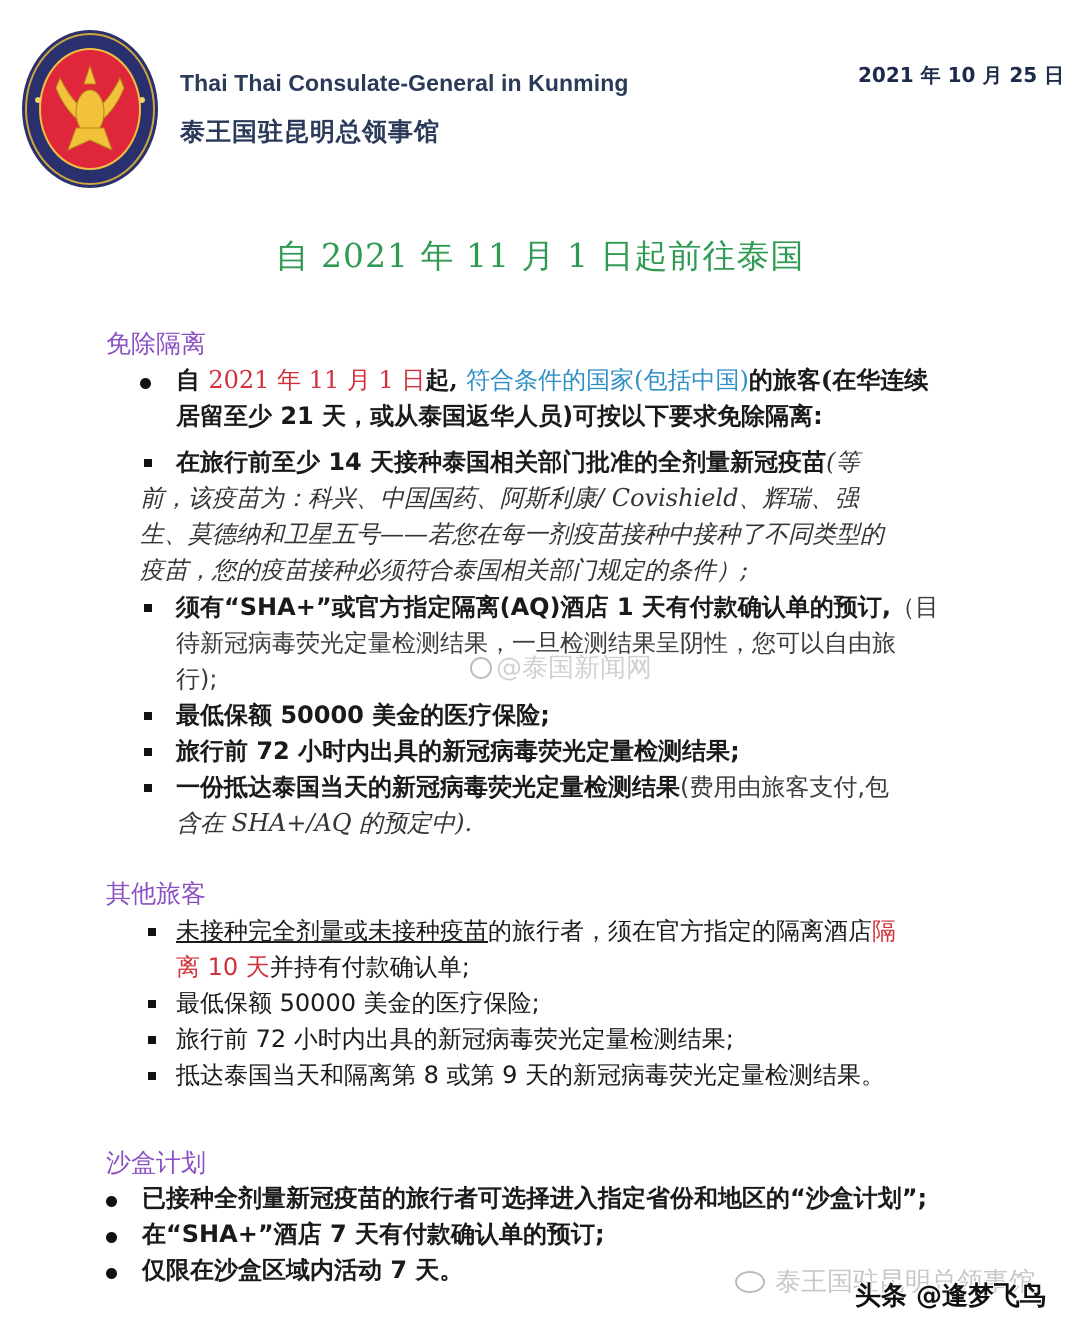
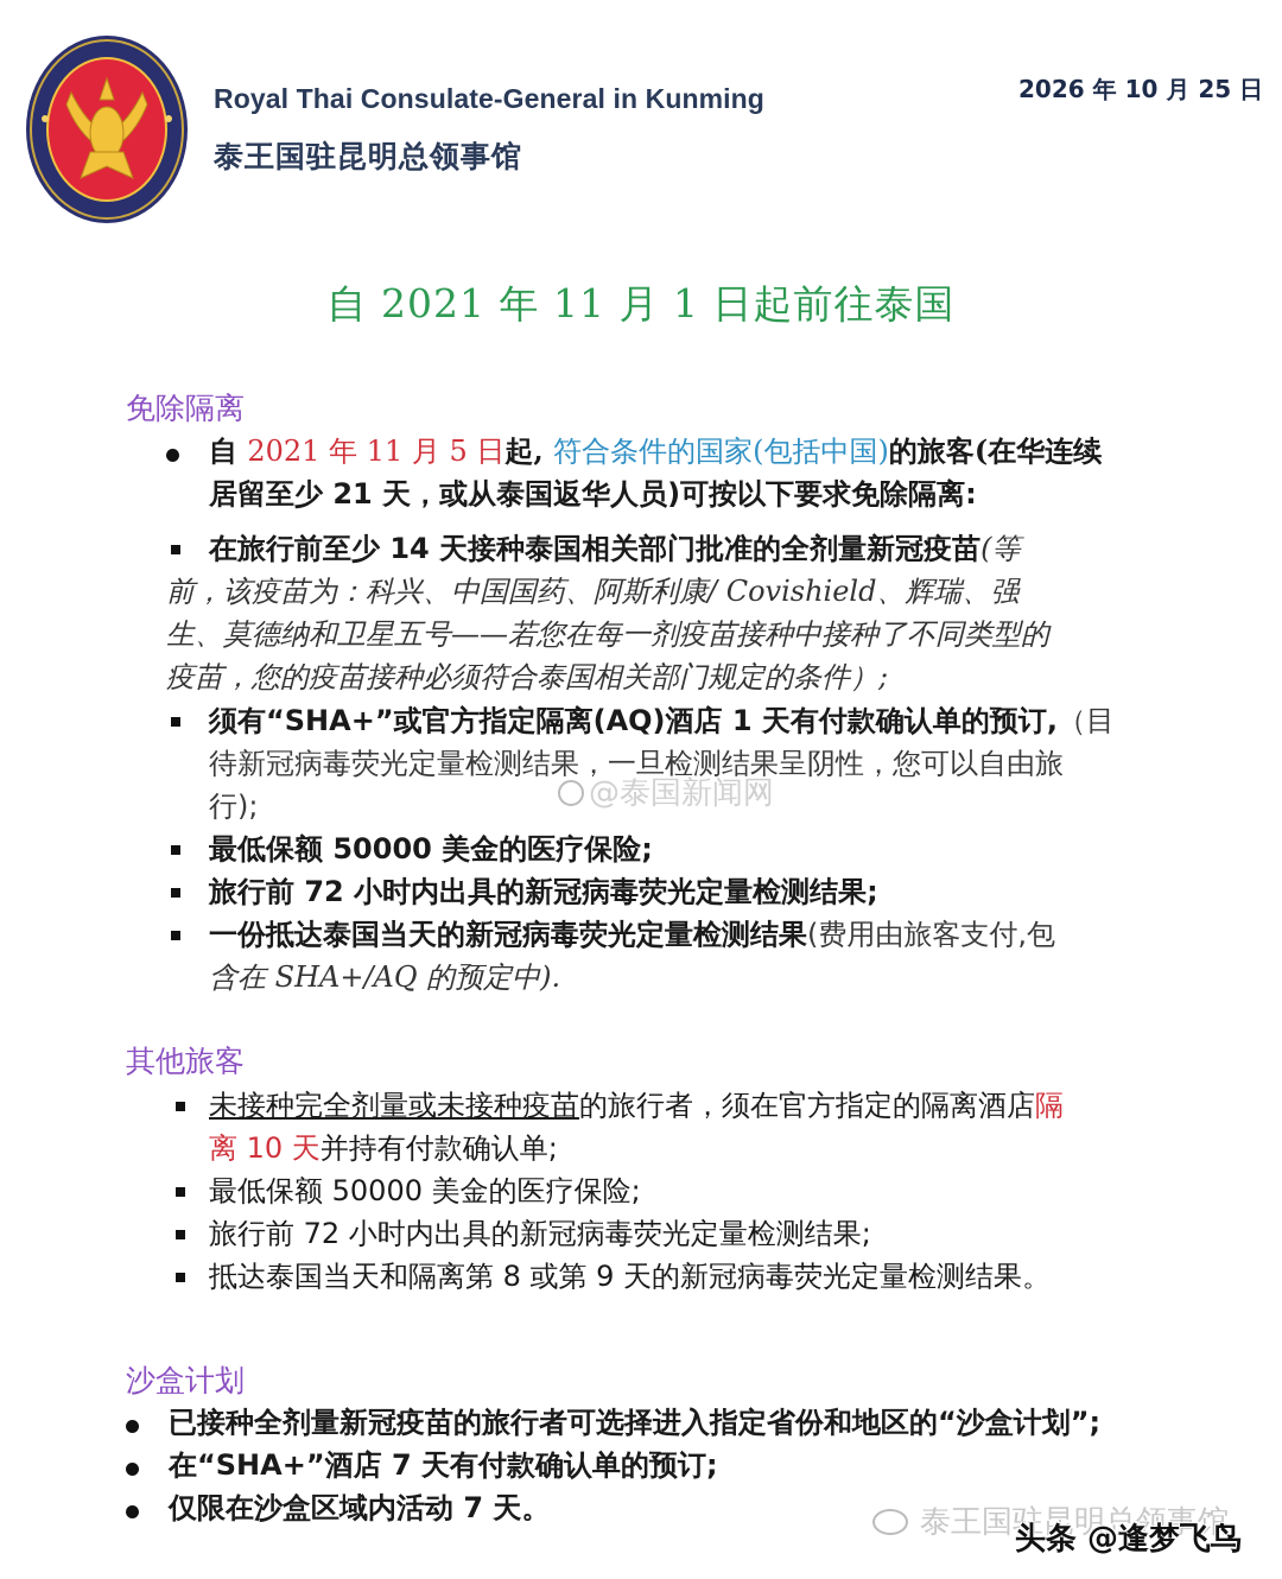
- Thai Thai Consulate-General in Kunming
+ Royal Thai Consulate-General in Kunming
  泰王国驻昆明总领事馆
- 2021 年 10 月 25 日
+ 2026 年 10 月 25 日
  自 2021 年 11 月 1 日起前往泰国
  免除隔离
- 自 2021 年 11 月 1 日起, 符合条件的国家(包括中国)的旅客(在华连续
+ 自 2021 年 11 月 5 日起, 符合条件的国家(包括中国)的旅客(在华连续
  居留至少 21 天，或从泰国返华人员)可按以下要求免除隔离:
  在旅行前至少 14 天接种泰国相关部门批准的全剂量新冠疫苗(等
  前，该疫苗为：科兴、中国国药、阿斯利康/ Covishield、辉瑞、强
  生、莫德纳和卫星五号——若您在每一剂疫苗接种中接种了不同类型的
  疫苗，您的疫苗接种必须符合泰国相关部门规定的条件）;
  须有“SHA+”或官方指定隔离(AQ)酒店 1 天有付款确认单的预订,（目
  待新冠病毒荧光定量检测结果，一旦检测结果呈阴性，您可以自由旅
  行);
  最低保额 50000 美金的医疗保险;
  旅行前 72 小时内出具的新冠病毒荧光定量检测结果;
  一份抵达泰国当天的新冠病毒荧光定量检测结果(费用由旅客支付,包
  含在 SHA+/AQ 的预定中).
  其他旅客
  未接种完全剂量或未接种疫苗的旅行者，须在官方指定的隔离酒店隔
  离 10 天并持有付款确认单;
  最低保额 50000 美金的医疗保险;
  旅行前 72 小时内出具的新冠病毒荧光定量检测结果;
  抵达泰国当天和隔离第 8 或第 9 天的新冠病毒荧光定量检测结果。
  沙盒计划
  已接种全剂量新冠疫苗的旅行者可选择进入指定省份和地区的“沙盒计划”;
  在“SHA+”酒店 7 天有付款确认单的预订;
  仅限在沙盒区域内活动 7 天。
  @泰国新闻网
  泰王国驻昆明总领事馆
  头条 @逢梦飞鸟
